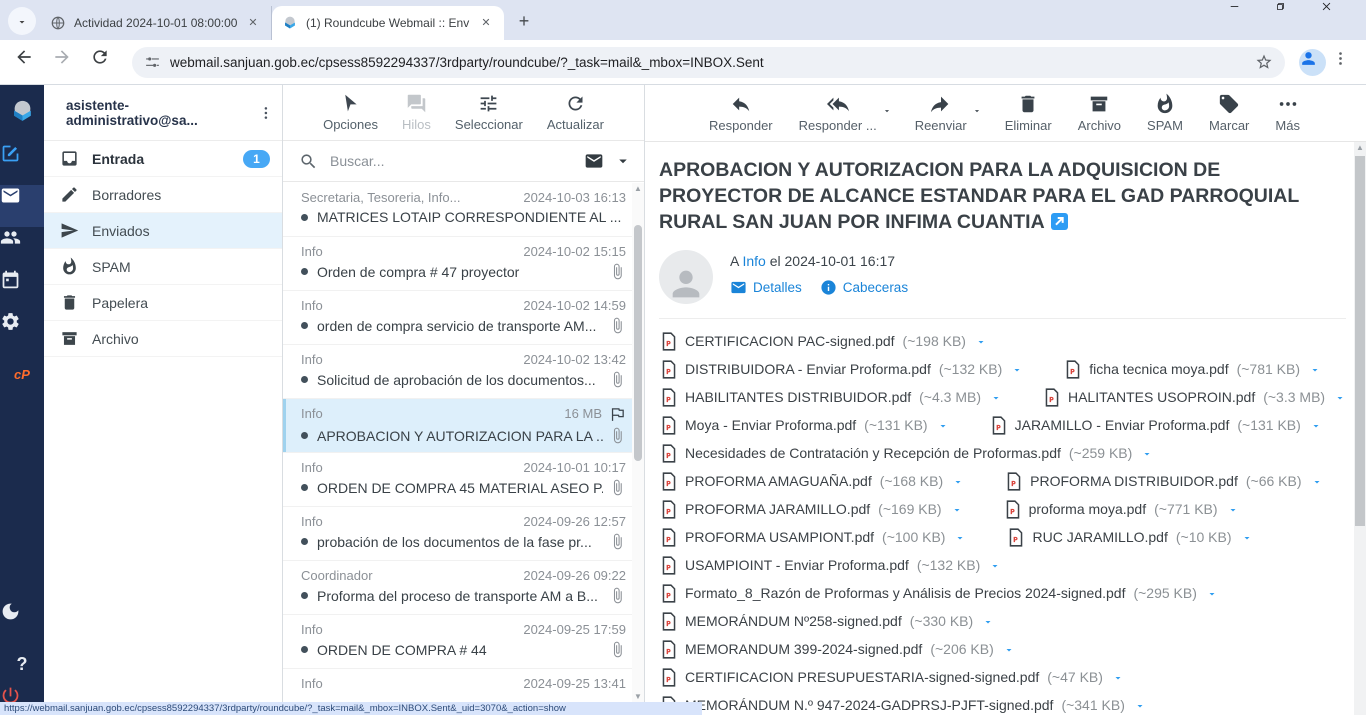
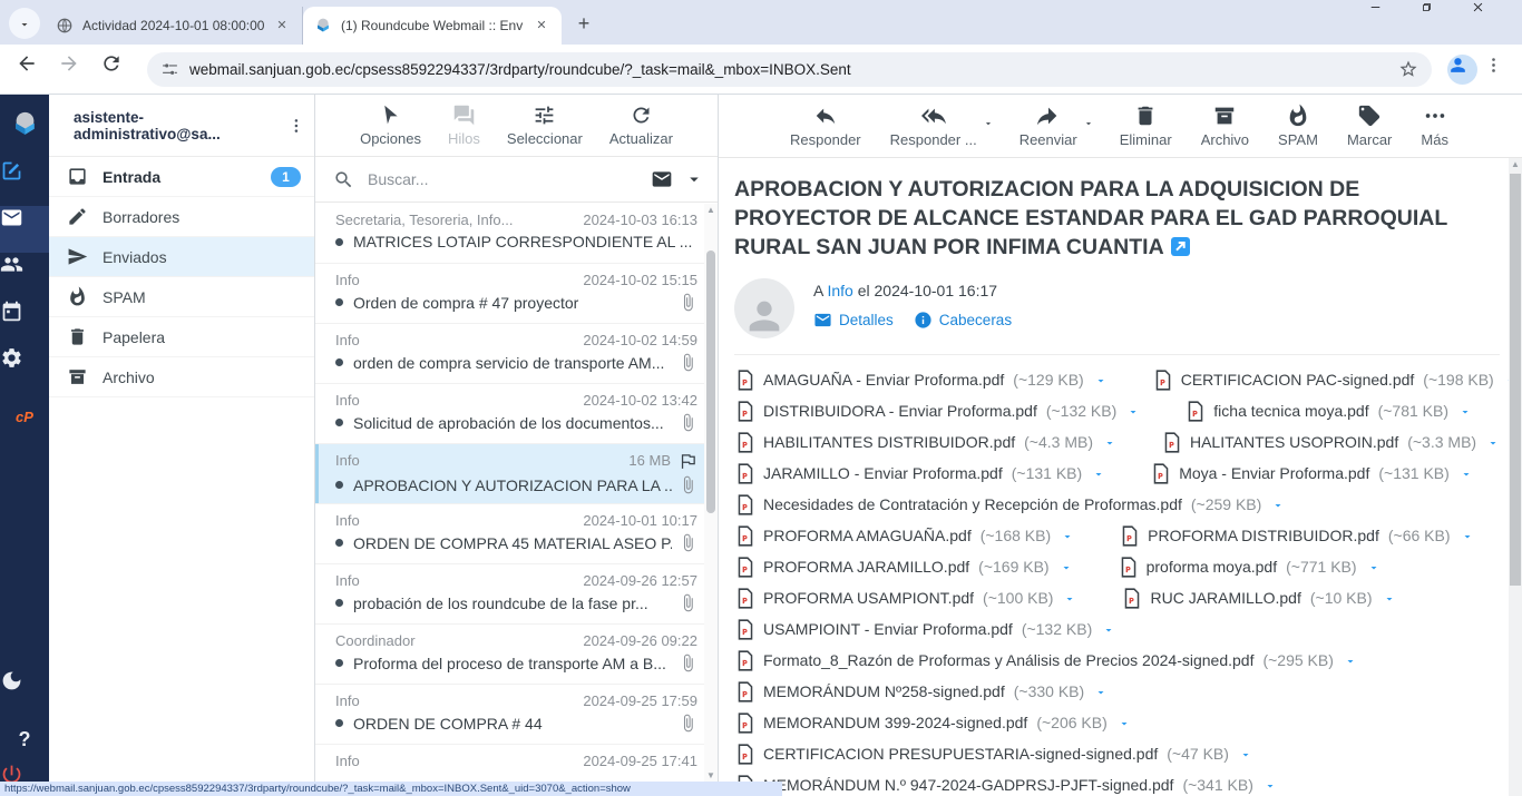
  Actividad 2024-10-01 08:00:00
  ✕
  (1) Roundcube Webmail :: Env
  ✕
  +
  webmail.sanjuan.gob.ec/cpsess8592294337/3rdparty/roundcube/?_task=mail&_mbox=INBOX.Sent
  cP
  ?
  asistente-administrativo@sa...
  Entrada
  1
  Borradores
  Enviados
  SPAM
  Papelera
  Archivo
  Opciones
  Hilos
  Seleccionar
  Actualizar
  Buscar...
  Secretaria, Tesoreria, Info...
  2024-10-03 16:13
  MATRICES LOTAIP CORRESPONDIENTE AL ...
  Info
  2024-10-02 15:15
  Orden de compra # 47 proyector
  Info
  2024-10-02 14:59
  orden de compra servicio de transporte AM...
  Info
  2024-10-02 13:42
  Solicitud de aprobación de los documentos...
  Info
  16 MB
  APROBACION Y AUTORIZACION PARA LA ..
  Info
  2024-10-01 10:17
  ORDEN DE COMPRA 45 MATERIAL ASEO P.
  Info
  2024-09-26 12:57
- probación de los documentos de la fase pr...
+ probación de los roundcube de la fase pr...
  Coordinador
  2024-09-26 09:22
  Proforma del proceso de transporte AM a B...
  Info
  2024-09-25 17:59
  ORDEN DE COMPRA # 44
  Info
- 2024-09-25 13:41
+ 2024-09-25 17:41
  ▲
  ▼
  Responder
  Responder ...
  Reenviar
  Eliminar
  Archivo
  SPAM
  Marcar
  Más
  APROBACION Y AUTORIZACION PARA LA ADQUISICION DE PROYECTOR DE ALCANCE ESTANDAR PARA EL GAD PARROQUIAL RURAL SAN JUAN POR INFIMA CUANTIA
  A Info el 2024-10-01 16:17
  Detalles
  Cabeceras
+ AMAGUAÑA - Enviar Proforma.pdf
+ (~129 KB)
  CERTIFICACION PAC-signed.pdf
  (~198 KB)
  DISTRIBUIDORA - Enviar Proforma.pdf
  (~132 KB)
  ficha tecnica moya.pdf
  (~781 KB)
  HABILITANTES DISTRIBUIDOR.pdf
  (~4.3 MB)
  HALITANTES USOPROIN.pdf
  (~3.3 MB)
- Moya - Enviar Proforma.pdf
+ JARAMILLO - Enviar Proforma.pdf
  (~131 KB)
- JARAMILLO - Enviar Proforma.pdf
+ Moya - Enviar Proforma.pdf
  (~131 KB)
  Necesidades de Contratación y Recepción de Proformas.pdf
  (~259 KB)
  PROFORMA AMAGUAÑA.pdf
  (~168 KB)
  PROFORMA DISTRIBUIDOR.pdf
  (~66 KB)
  PROFORMA JARAMILLO.pdf
  (~169 KB)
  proforma moya.pdf
  (~771 KB)
  PROFORMA USAMPIONT.pdf
  (~100 KB)
  RUC JARAMILLO.pdf
  (~10 KB)
  USAMPIOINT - Enviar Proforma.pdf
  (~132 KB)
  Formato_8_Razón de Proformas y Análisis de Precios 2024-signed.pdf
  (~295 KB)
  MEMORÁNDUM Nº258-signed.pdf
  (~330 KB)
  MEMORANDUM 399-2024-signed.pdf
  (~206 KB)
  CERTIFICACION PRESUPUESTARIA-signed-signed.pdf
  (~47 KB)
  MORÁNDUM N.º 947-2024-GADPRSJ-PJFT-signed.pdf
  (~341 KB)
  ▲
  https://webmail.sanjuan.gob.ec/cpsess8592294337/3rdparty/roundcube/?_task=mail&_mbox=INBOX.Sent&_uid=3070&_action=show
